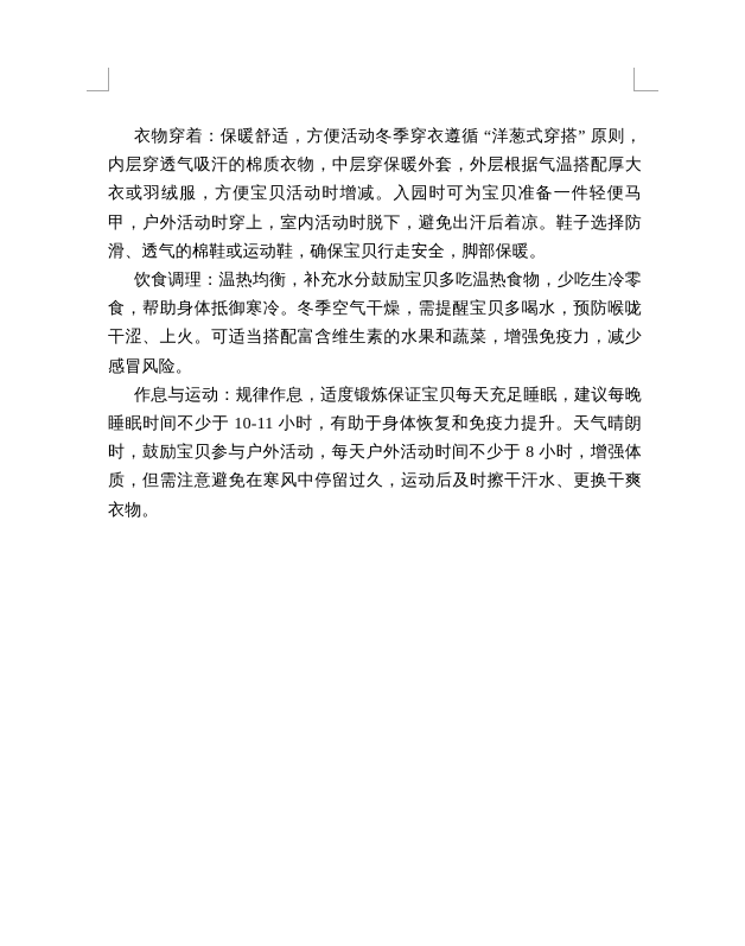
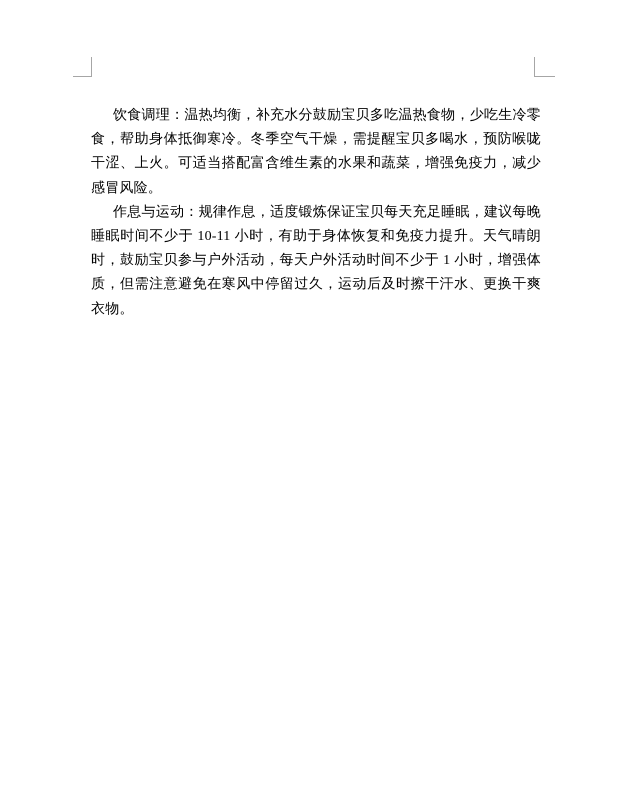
- 衣物穿着：保暖舒适，方便活动冬季穿衣遵循 “洋葱式穿搭” 原则，内层穿透气吸汗的棉质衣物，中层穿保暖外套，外层根据气温搭配厚大衣或羽绒服，方便宝贝活动时增减。入园时可为宝贝准备一件轻便马甲，户外活动时穿上，室内活动时脱下，避免出汗后着凉。鞋子选择防滑、透气的棉鞋或运动鞋，确保宝贝行走安全，脚部保暖。
  饮食调理：温热均衡，补充水分鼓励宝贝多吃温热食物，少吃生冷零食，帮助身体抵御寒冷。冬季空气干燥，需提醒宝贝多喝水，预防喉咙干涩、上火。可适当搭配富含维生素的水果和蔬菜，增强免疫力，减少感冒风险。
- 作息与运动：规律作息，适度锻炼保证宝贝每天充足睡眠，建议每晚睡眠时间不少于 10-11 小时，有助于身体恢复和免疫力提升。天气晴朗时，鼓励宝贝参与户外活动，每天户外活动时间不少于 8 小时，增强体质，但需注意避免在寒风中停留过久，运动后及时擦干汗水、更换干爽衣物。
+ 作息与运动：规律作息，适度锻炼保证宝贝每天充足睡眠，建议每晚睡眠时间不少于 10-11 小时，有助于身体恢复和免疫力提升。天气晴朗时，鼓励宝贝参与户外活动，每天户外活动时间不少于 1 小时，增强体质，但需注意避免在寒风中停留过久，运动后及时擦干汗水、更换干爽衣物。
